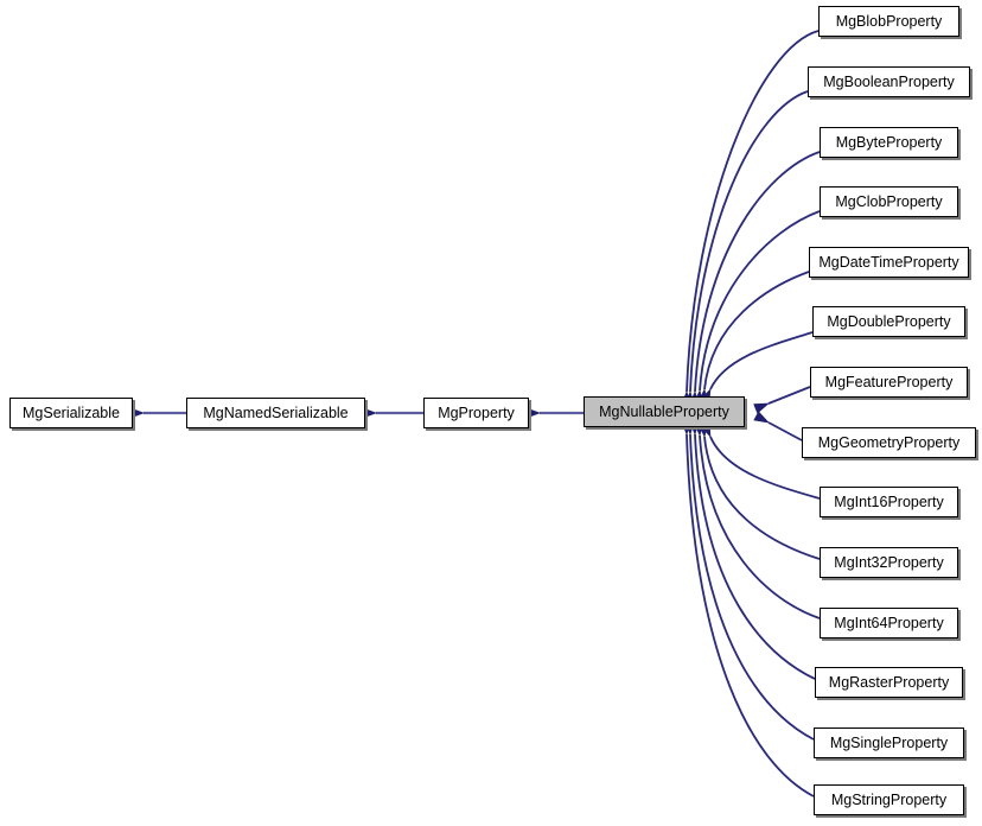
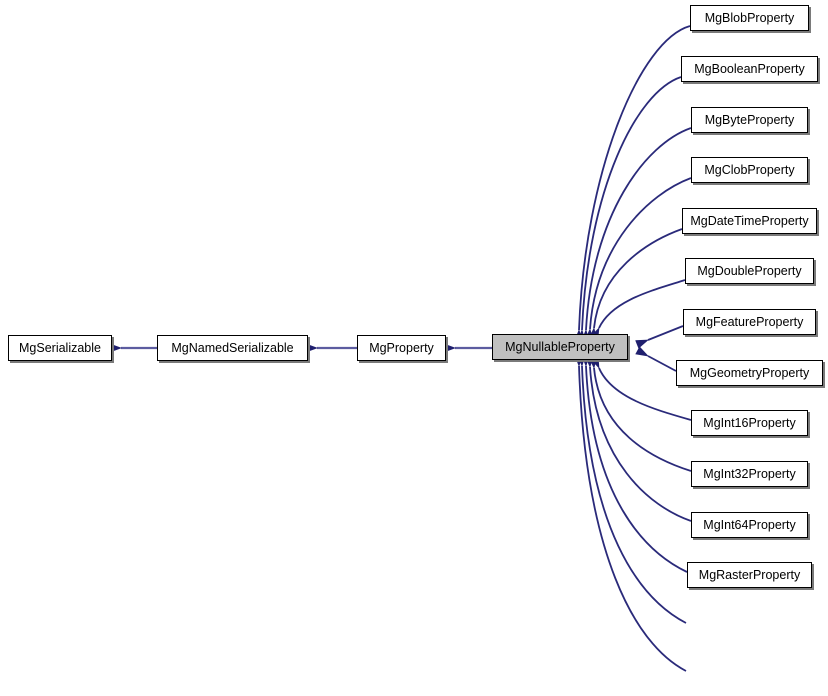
  MgSerializable
  MgNamedSerializable
  MgProperty
  MgNullableProperty
  MgBlobProperty
  MgBooleanProperty
  MgByteProperty
  MgClobProperty
  MgDateTimeProperty
  MgDoubleProperty
  MgFeatureProperty
  MgGeometryProperty
  MgInt16Property
  MgInt32Property
  MgInt64Property
  MgRasterProperty
- MgSingleProperty
- MgStringProperty
